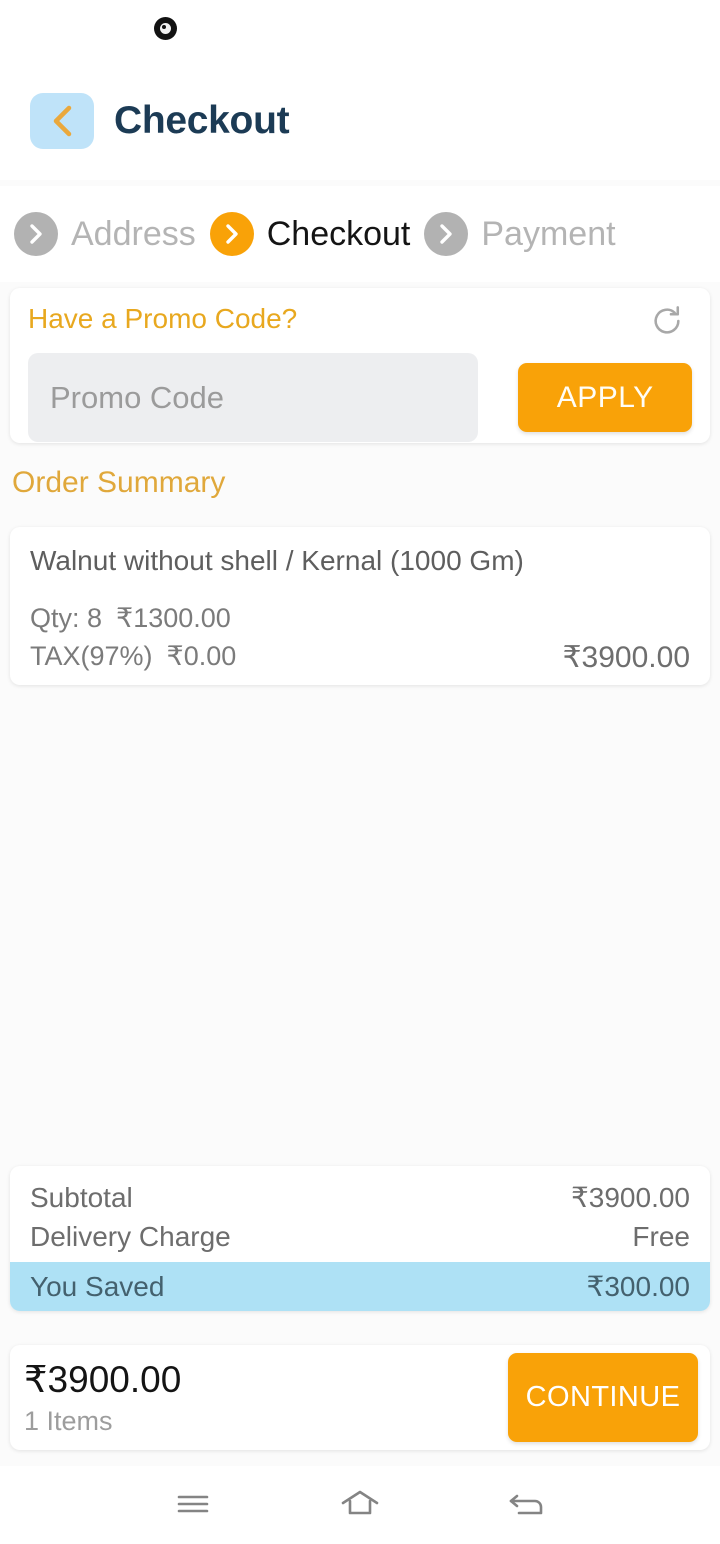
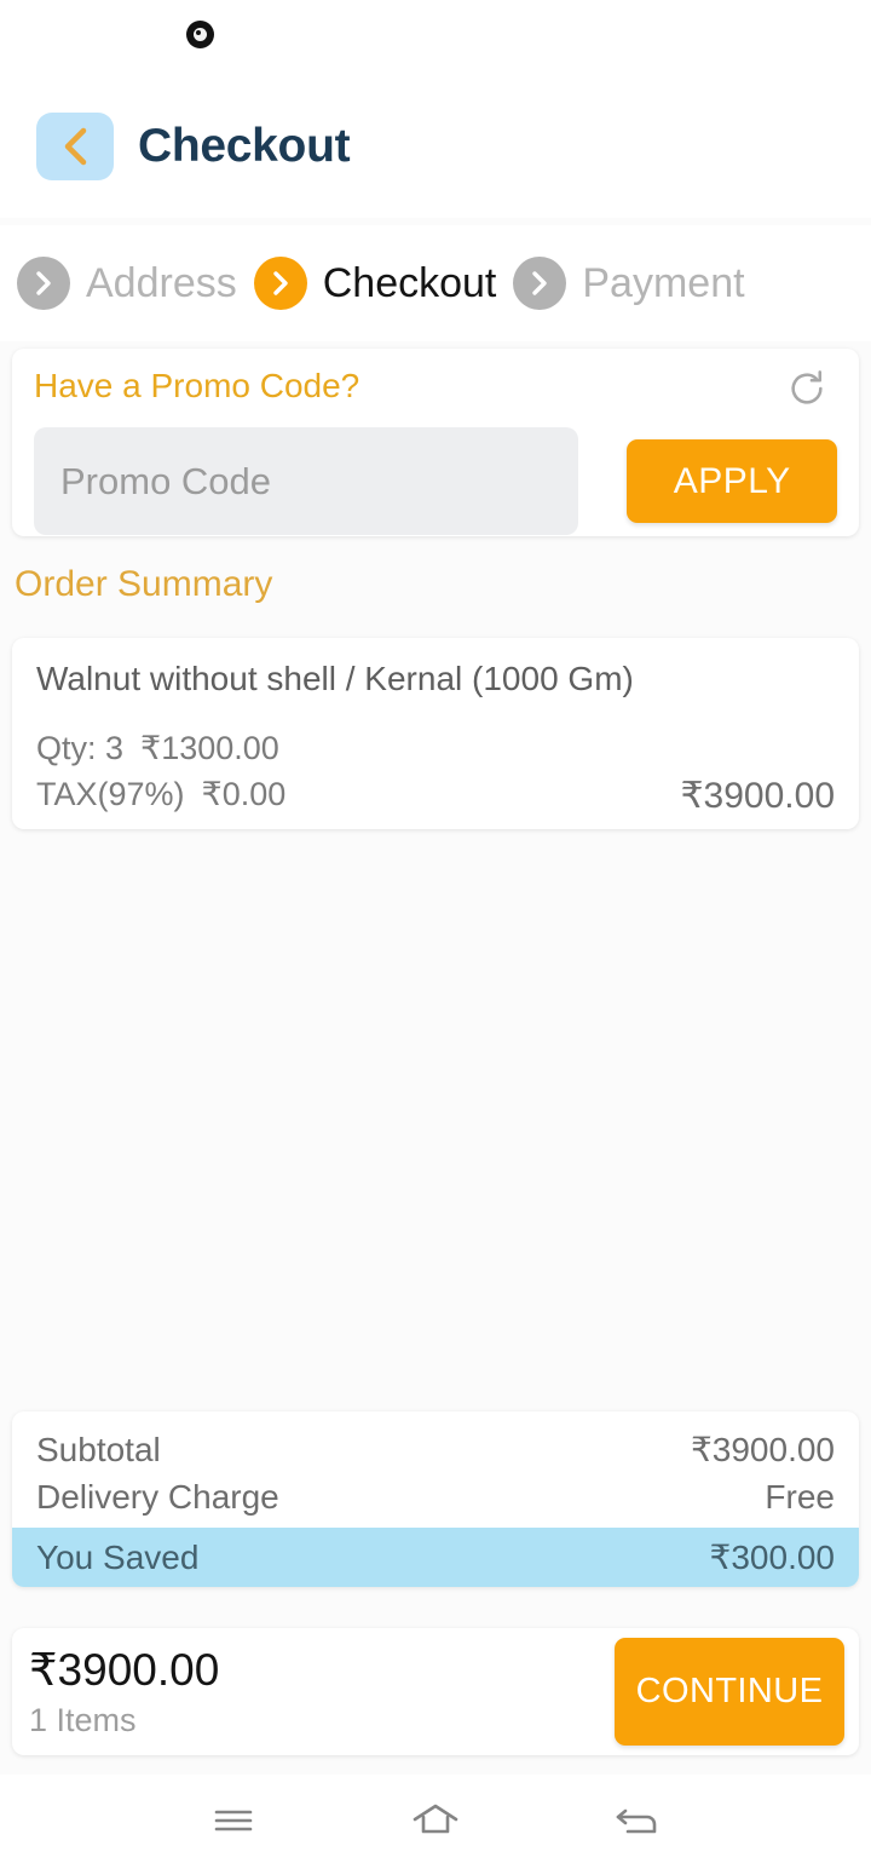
  Checkout
  Address
  Checkout
  Payment
  Have a Promo Code?
  Promo Code
  APPLY
  Order Summary
  Walnut without shell / Kernal (1000 Gm)
- Qty: 8 ₹1300.00
+ Qty: 3 ₹1300.00
  TAX(97%) ₹0.00
  ₹3900.00
  Subtotal
  ₹3900.00
  Delivery Charge
  Free
  You Saved
  ₹300.00
  ₹3900.00
  1 Items
  CONTINUE
